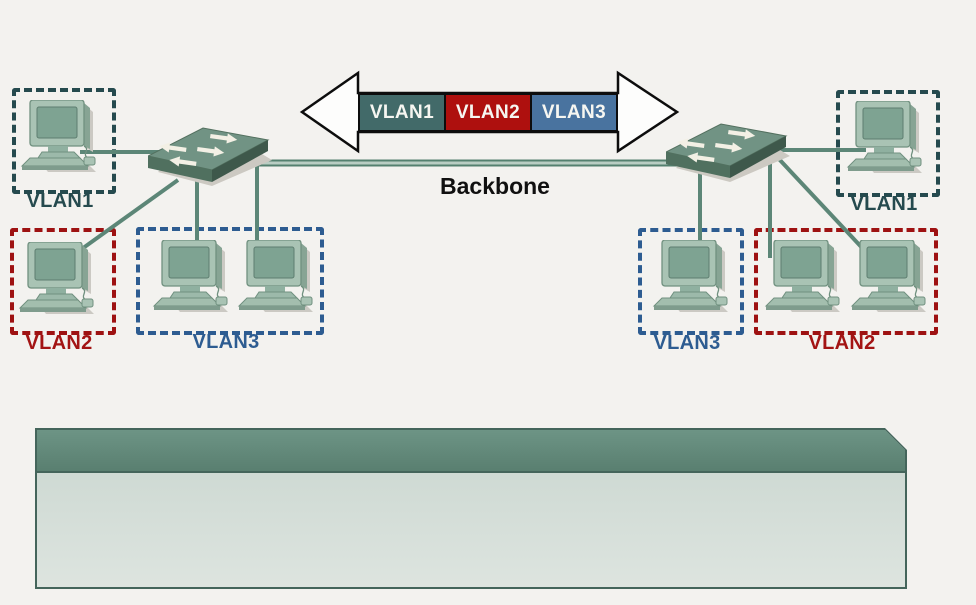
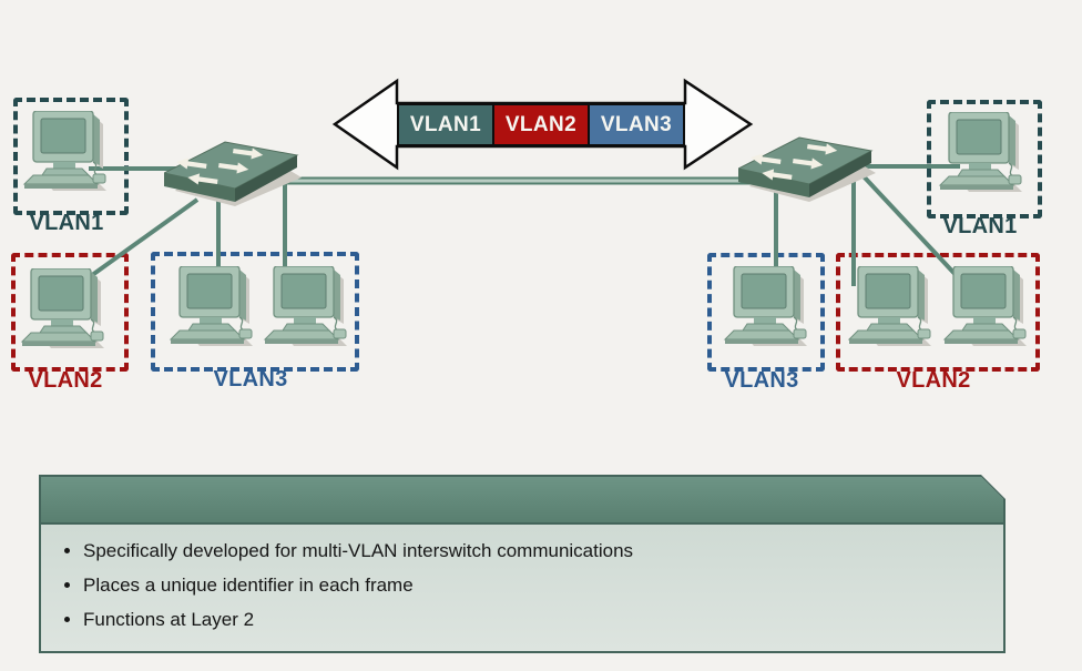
  VLAN1
  VLAN2
  VLAN3
- Backbone
  VLAN1
  VLAN2
  VLAN3
  VLAN1
  VLAN3
  VLAN2
+ Specifically developed for multi-VLAN interswitch communications
+ Places a unique identifier in each frame
+ Functions at Layer 2
